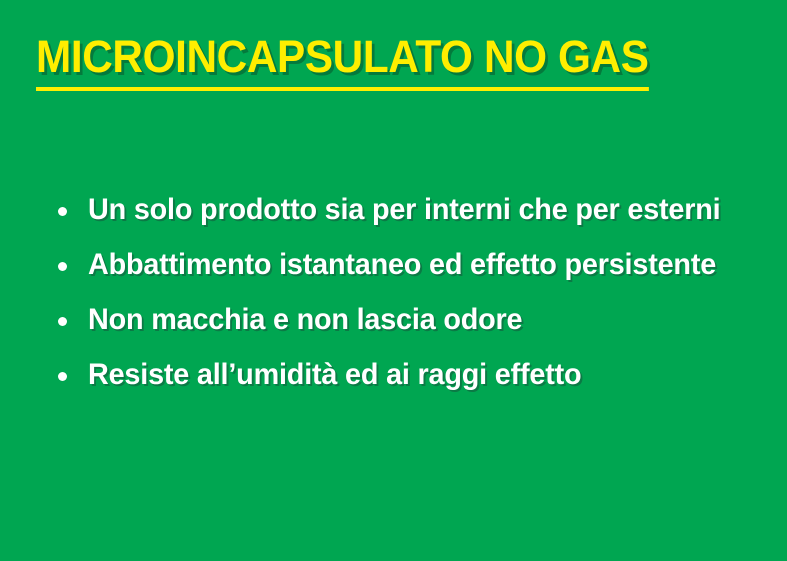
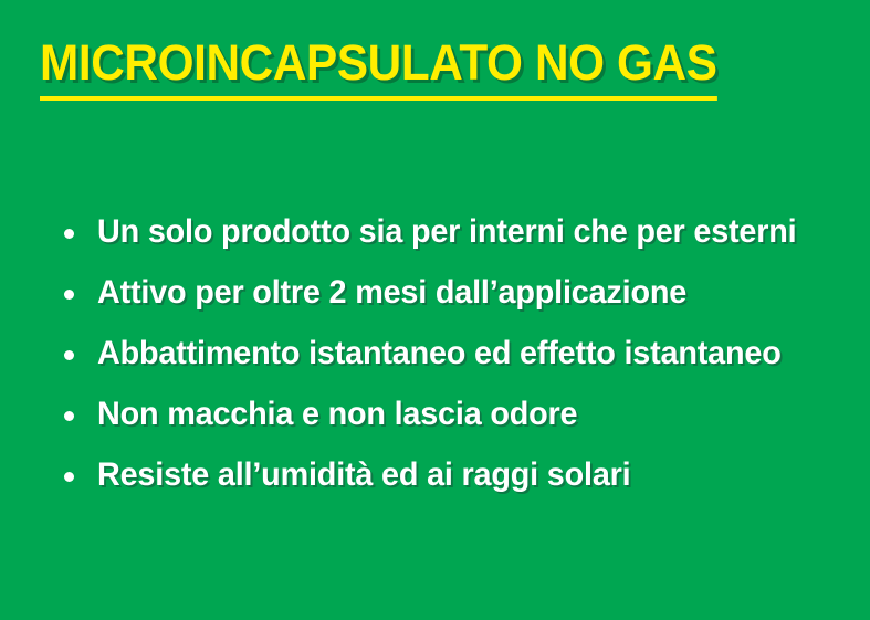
  MICROINCAPSULATO NO GAS
  Un solo prodotto sia per interni che per esterni
+ Attivo per oltre 2 mesi dall’applicazione
- Abbattimento istantaneo ed effetto persistente
+ Abbattimento istantaneo ed effetto istantaneo
  Non macchia e non lascia odore
- Resiste all’umidità ed ai raggi effetto
+ Resiste all’umidità ed ai raggi solari
